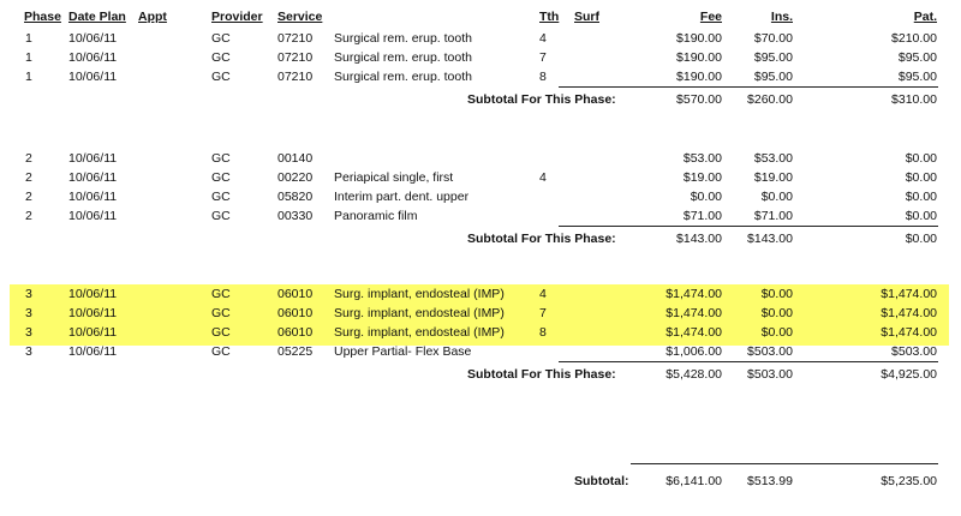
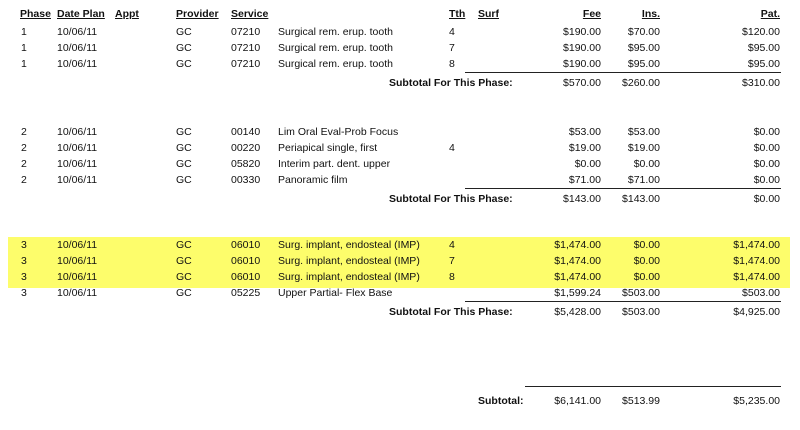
  Phase
  Date Plan
  Appt
  Provider
  Service
  Tth
  Surf
  Fee
  Ins.
  Pat.
  1
  10/06/11
  GC
  07210
  Surgical rem. erup. tooth
  4
  $190.00
  $70.00
- $210.00
+ $120.00
  1
  10/06/11
  GC
  07210
  Surgical rem. erup. tooth
  7
  $190.00
  $95.00
  $95.00
  1
  10/06/11
  GC
  07210
  Surgical rem. erup. tooth
  8
  $190.00
  $95.00
  $95.00
  Subtotal For This Phase:
  $570.00
  $260.00
  $310.00
  2
  10/06/11
  GC
  00140
+ Lim Oral Eval-Prob Focus
  $53.00
  $53.00
  $0.00
  2
  10/06/11
  GC
  00220
  Periapical single, first
  4
  $19.00
  $19.00
  $0.00
  2
  10/06/11
  GC
  05820
  Interim part. dent. upper
  $0.00
  $0.00
  $0.00
  2
  10/06/11
  GC
  00330
  Panoramic film
  $71.00
  $71.00
  $0.00
  Subtotal For This Phase:
  $143.00
  $143.00
  $0.00
  3
  10/06/11
  GC
  06010
  Surg. implant, endosteal (IMP)
  4
  $1,474.00
  $0.00
  $1,474.00
  3
  10/06/11
  GC
  06010
  Surg. implant, endosteal (IMP)
  7
  $1,474.00
  $0.00
  $1,474.00
  3
  10/06/11
  GC
  06010
  Surg. implant, endosteal (IMP)
  8
  $1,474.00
  $0.00
  $1,474.00
  3
  10/06/11
  GC
  05225
  Upper Partial- Flex Base
- $1,006.00
+ $1,599.24
  $503.00
  $503.00
  Subtotal For This Phase:
  $5,428.00
  $503.00
  $4,925.00
  Subtotal:
  $6,141.00
  $513.99
  $5,235.00
